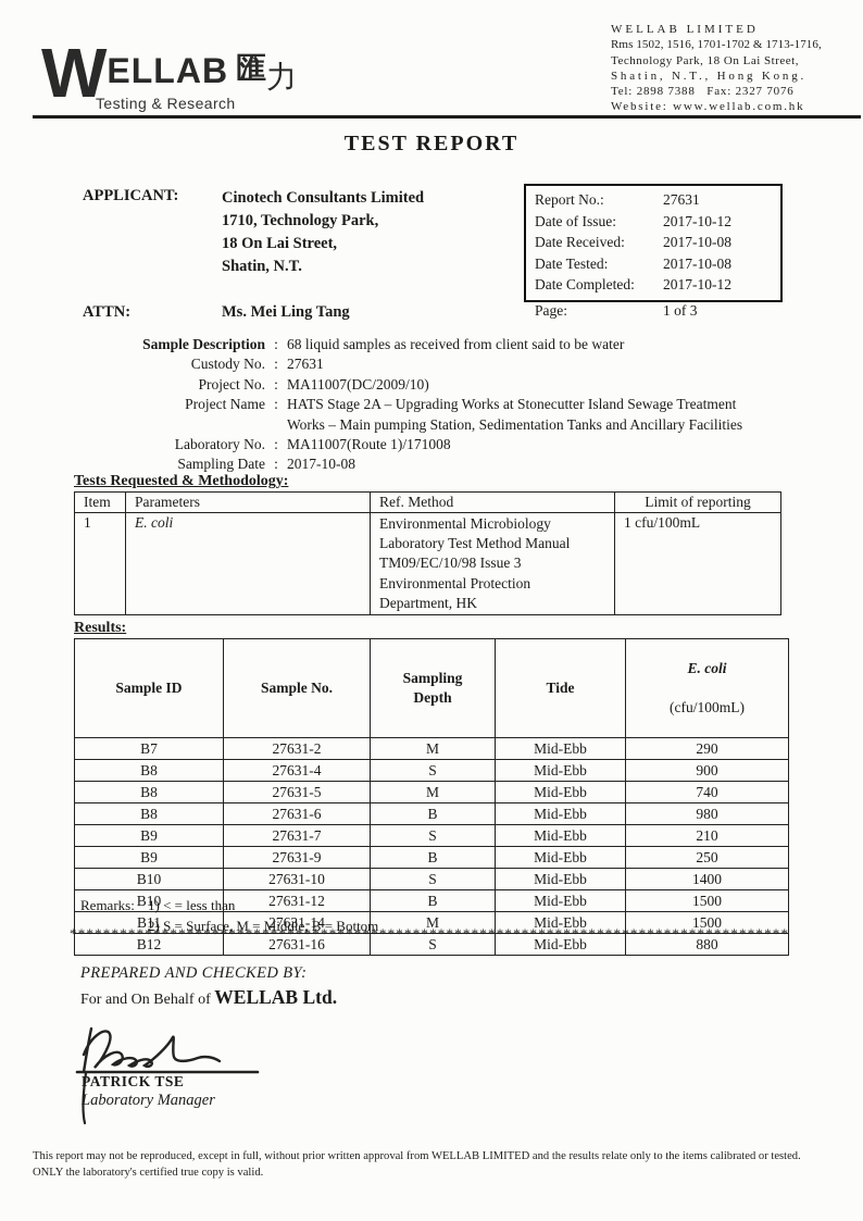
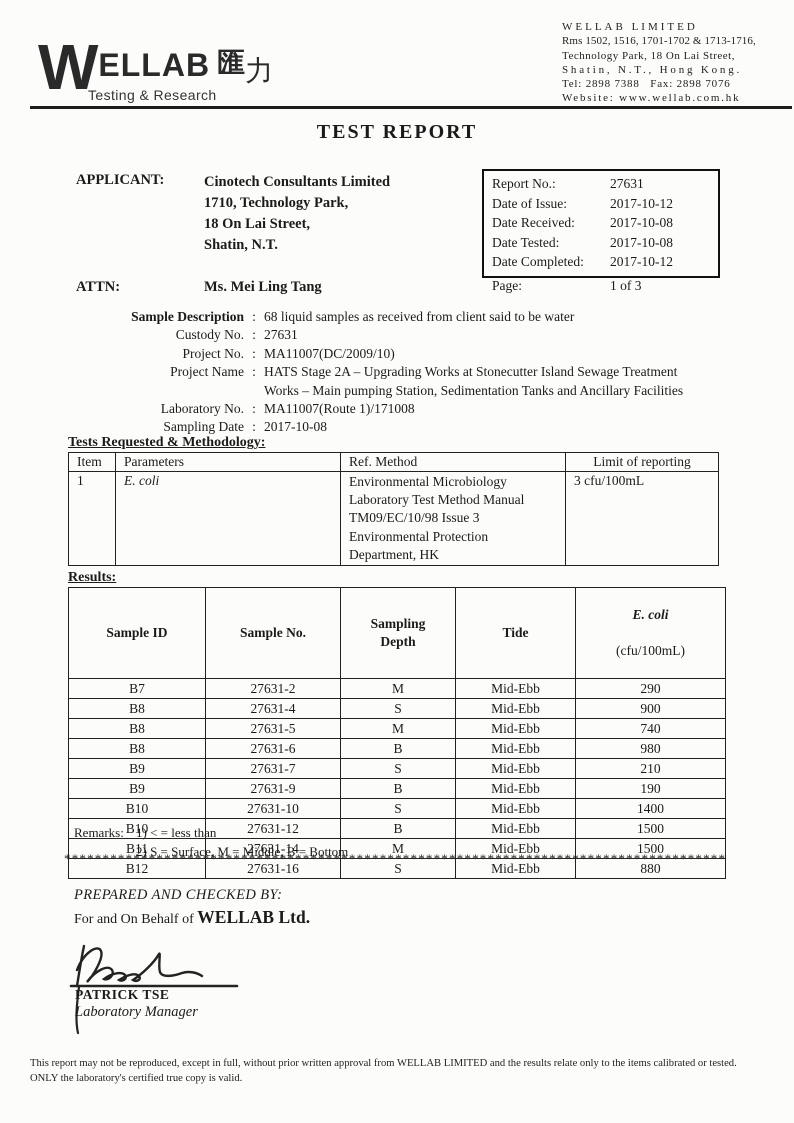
  W
  ELLAB
  匯力
  Testing & Research
  WELLAB LIMITED
  Rms 1502, 1516, 1701-1702 & 1713-1716,
  Technology Park, 18 On Lai Street,
  Shatin, N.T., Hong Kong.
- Tel: 2898 7388 Fax: 2327 7076
+ Tel: 2898 7388 Fax: 2898 7076
  Website: www.wellab.com.hk
  TEST REPORT
  APPLICANT:
  Cinotech Consultants Limited
  1710, Technology Park,
  18 On Lai Street,
  Shatin, N.T.
  Report No.:
  27631
  Date of Issue:
  2017-10-12
  Date Received:
  2017-10-08
  Date Tested:
  2017-10-08
  Date Completed:
  2017-10-12
  Page:
  1 of 3
  ATTN:
  Ms. Mei Ling Tang
  Sample Description
  :
  68 liquid samples as received from client said to be water
  Custody No.
  :
  27631
  Project No.
  :
  MA11007(DC/2009/10)
  Project Name
  :
  HATS Stage 2A – Upgrading Works at Stonecutter Island Sewage Treatment
  Works – Main pumping Station, Sedimentation Tanks and Ancillary Facilities
  Laboratory No.
  :
  MA11007(Route 1)/171008
  Sampling Date
  :
  2017-10-08
  Tests Requested & Methodology:
  Item	Parameters	Ref. Method	Limit of reporting
- 1	E. coli	Environmental Microbiology Laboratory Test Method Manual TM09/EC/10/98 Issue 3 Environmental Protection Department, HK	1 cfu/100mL
+ 1	E. coli	Environmental Microbiology Laboratory Test Method Manual TM09/EC/10/98 Issue 3 Environmental Protection Department, HK	3 cfu/100mL
  Results:
  Sample ID	Sample No.	Sampling Depth	Tide	E. coli (cfu/100mL)
  B7	27631-2	M	Mid-Ebb	290
  B8	27631-4	S	Mid-Ebb	900
  B8	27631-5	M	Mid-Ebb	740
  B8	27631-6	B	Mid-Ebb	980
  B9	27631-7	S	Mid-Ebb	210
- B9	27631-9	B	Mid-Ebb	250
+ B9	27631-9	B	Mid-Ebb	190
  B10	27631-10	S	Mid-Ebb	1400
  B10	27631-12	B	Mid-Ebb	1500
  B11	27631-14	M	Mid-Ebb	1500
  B12	27631-16	S	Mid-Ebb	880
  Remarks:
  1) < = less than
  2) S = Surface, M = Middle, B = Bottom
  **************************************************************************************
  PREPARED AND CHECKED BY:
  For and On Behalf of WELLAB Ltd.
  PATRICK TSE
  Laboratory Manager
  This report may not be reproduced, except in full, without prior written approval from WELLAB LIMITED and the results relate only to the items calibrated or tested.
  ONLY the laboratory's certified true copy is valid.
